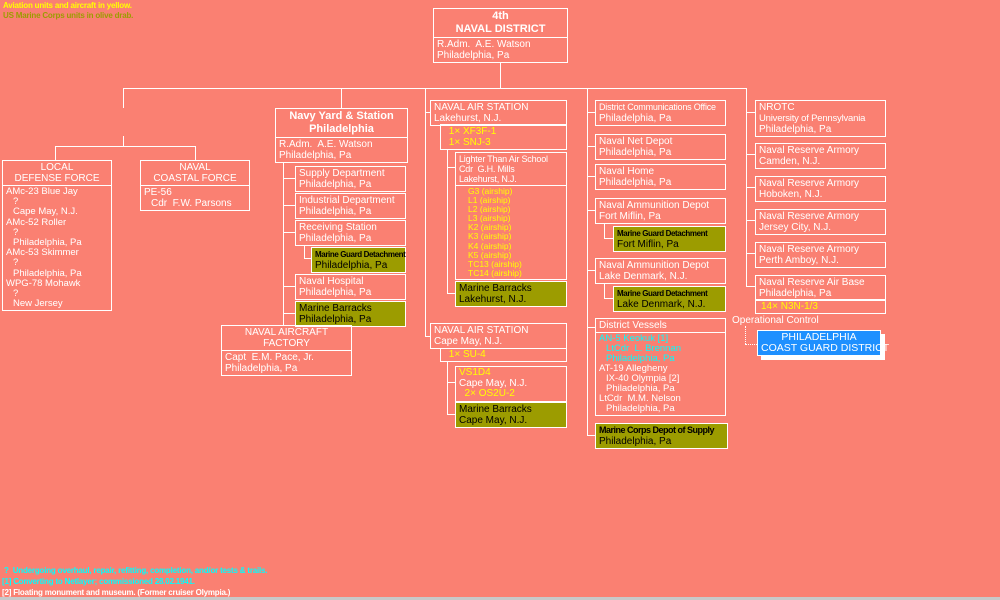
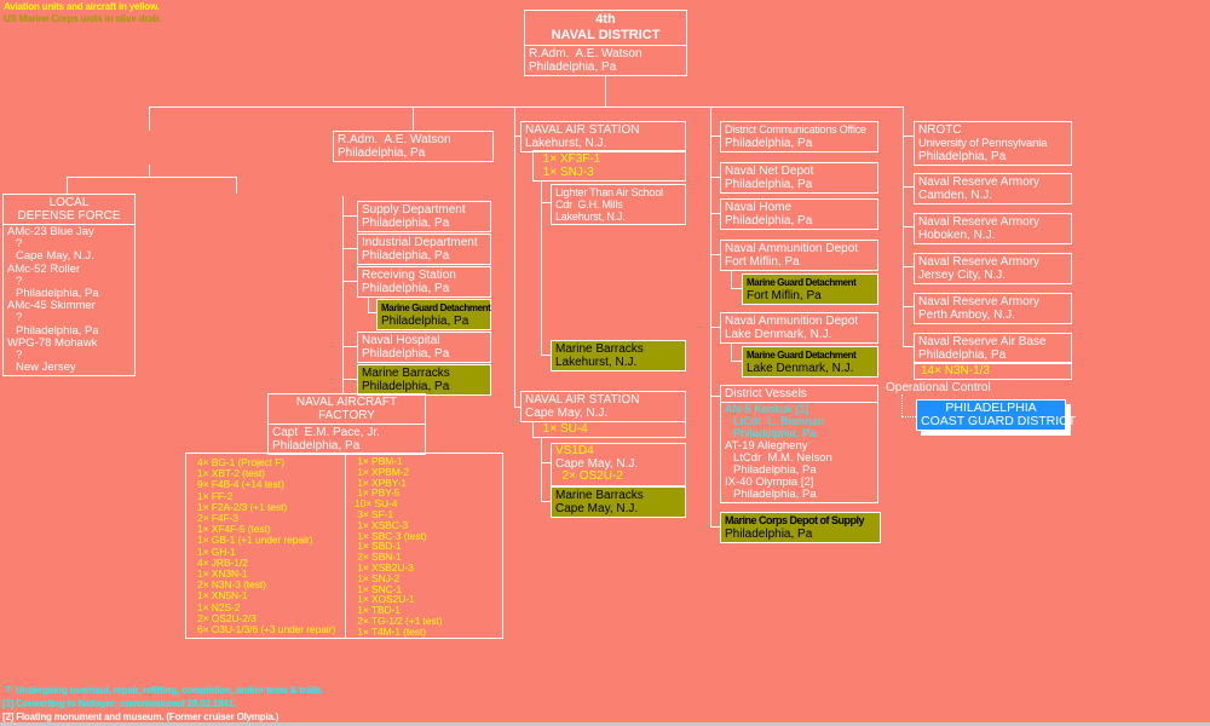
  Aviation units and aircraft in yellow.
  US Marine Corps units in olive drab.
  4th
  NAVAL DISTRICT
  R.Adm. A.E. Watson
  Philadelphia, Pa
  LOCAL
  DEFENSE FORCE
  AMc-23 Blue Jay
  ?
  Cape May, N.J.
  AMc-52 Roller
  ?
  Philadelphia, Pa
- AMc-53 Skimmer
+ AMc-45 Skimmer
  ?
  Philadelphia, Pa
  WPG-78 Mohawk
  ?
  New Jersey
- NAVAL
- COASTAL FORCE
- PE-56
- Cdr F.W. Parsons
- Navy Yard & Station
- Philadelphia
  R.Adm. A.E. Watson
  Philadelphia, Pa
  Supply Department
  Philadelphia, Pa
  Industrial Department
  Philadelphia, Pa
  Receiving Station
  Philadelphia, Pa
  Marine Guard Detachment
  Philadelphia, Pa
  Naval Hospital
  Philadelphia, Pa
  Marine Barracks
  Philadelphia, Pa
  NAVAL AIRCRAFT
  FACTORY
  Capt E.M. Pace, Jr.
  Philadelphia, Pa
+ 4× BG-1 (Project F)
+ 1× XBT-2 (test)
+ 9× F4B-4 (+14 test)
+ 1× FF-2
+ 1× F2A-2/3 (+1 test)
+ 2× F4F-3
+ 1× XF4F-5 (test)
+ 1× GB-1 (+1 under repair)
+ 1× GH-1
+ 4× JRB-1/2
+ 1× XN3N-1
+ 2× N3N-3 (test)
+ 1× XN5N-1
+ 1× N2S-2
+ 2× OS2U-2/3
+ 6× O3U-1/3/6 (+3 under repair)
+ 1× PBM-1
+ 1× XPBM-2
+ 1× XPBY-1
+ 1× PBY-5
+ 10× SU-4
+ 3× SF-1
+ 1× XSBC-3
+ 1× SBC-3 (test)
+ 1× SBD-1
+ 2× SBN-1
+ 1× XSB2U-3
+ 1× SNJ-2
+ 1× SNC-1
+ 1× XOS2U-1
+ 1× TBD-1
+ 2× TG-1/2 (+1 test)
+ 1× T4M-1 (test)
  NAVAL AIR STATION
  Lakehurst, N.J.
  1× XF3F-1
  1× SNJ-3
  Lighter Than Air School
  Cdr G.H. Mills
  Lakehurst, N.J.
- G3 (airship)
- L1 (airship)
- L2 (airship)
- L3 (airship)
- K2 (airship)
- K3 (airship)
- K4 (airship)
- K5 (airship)
- TC13 (airship)
- TC14 (airship)
  Marine Barracks
  Lakehurst, N.J.
  NAVAL AIR STATION
  Cape May, N.J.
  1× SU-4
  VS1D4
  Cape May, N.J.
  2× OS2U-2
  Marine Barracks
  Cape May, N.J.
  District Communications Office
  Philadelphia, Pa
  Naval Net Depot
  Philadelphia, Pa
  Naval Home
  Philadelphia, Pa
  Naval Ammunition Depot
  Fort Miflin, Pa
  Marine Guard Detachment
  Fort Miflin, Pa
  Naval Ammunition Depot
  Lake Denmark, N.J.
  Marine Guard Detachment
  Lake Denmark, N.J.
  District Vessels
  AN-5 Keokuk [1]
  LtCdr L. Brennan
  Philadelphia, Pa
  AT-19 Allegheny
- IX-40 Olympia [2]
+ LtCdr M.M. Nelson
  Philadelphia, Pa
- LtCdr M.M. Nelson
+ IX-40 Olympia [2]
  Philadelphia, Pa
  Marine Corps Depot of Supply
  Philadelphia, Pa
  NROTC
  University of Pennsylvania
  Philadelphia, Pa
  Naval Reserve Armory
  Camden, N.J.
  Naval Reserve Armory
  Hoboken, N.J.
  Naval Reserve Armory
  Jersey City, N.J.
  Naval Reserve Armory
  Perth Amboy, N.J.
  Naval Reserve Air Base
  Philadelphia, Pa
  14× N3N-1/3
  Operational Control
  PHILADELPHIA
  COAST GUARD DISTRICT
  ? Undergoing overhaul, repair, refitting, completion, and/or tests & trails.
  [1] Converting to Netlayer; commissioned 28.02.1941.
  [2] Floating monument and museum. (Former cruiser Olympia.)
